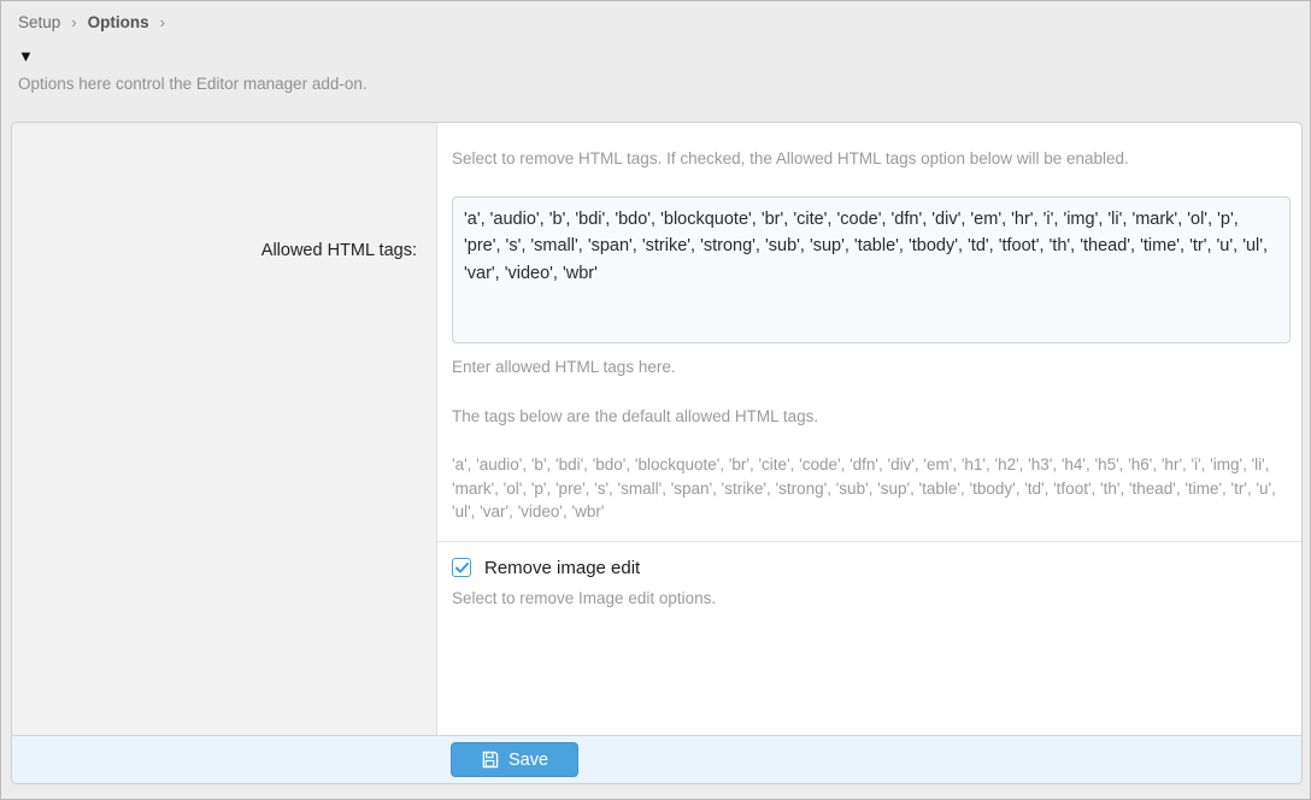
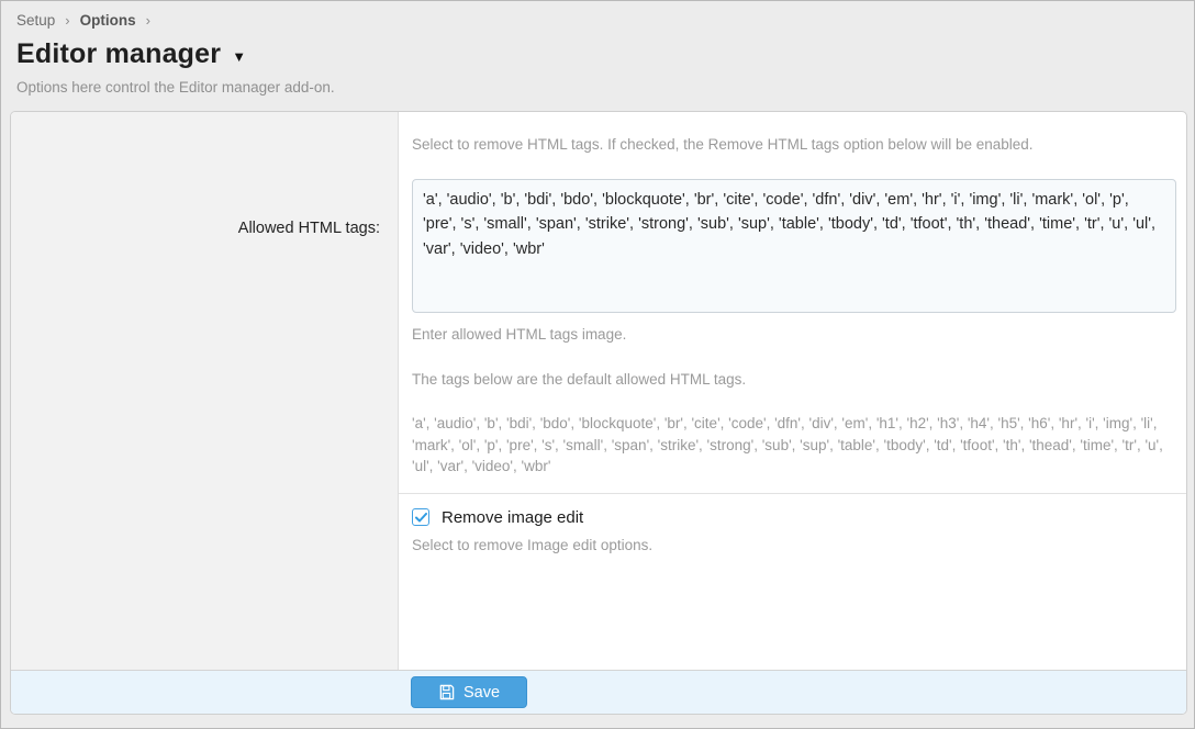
  Setup
  ›
  Options
  ›
+ Editor manager
  ▼
  Options here control the Editor manager add-on.
  Allowed HTML tags:
- Select to remove HTML tags. If checked, the Allowed HTML tags option below will be enabled.
+ Select to remove HTML tags. If checked, the Remove HTML tags option below will be enabled.
- Enter allowed HTML tags here.
+ Enter allowed HTML tags image.
  The tags below are the default allowed HTML tags.
  'a', 'audio', 'b', 'bdi', 'bdo', 'blockquote', 'br', 'cite', 'code', 'dfn', 'div', 'em', 'h1', 'h2', 'h3', 'h4', 'h5', 'h6', 'hr', 'i', 'img', 'li', 'mark', 'ol', 'p', 'pre', 's', 'small', 'span', 'strike', 'strong', 'sub', 'sup', 'table', 'tbody', 'td', 'tfoot', 'th', 'thead', 'time', 'tr', 'u', 'ul', 'var', 'video', 'wbr'
  Remove image edit
  Select to remove Image edit options.
  Save
